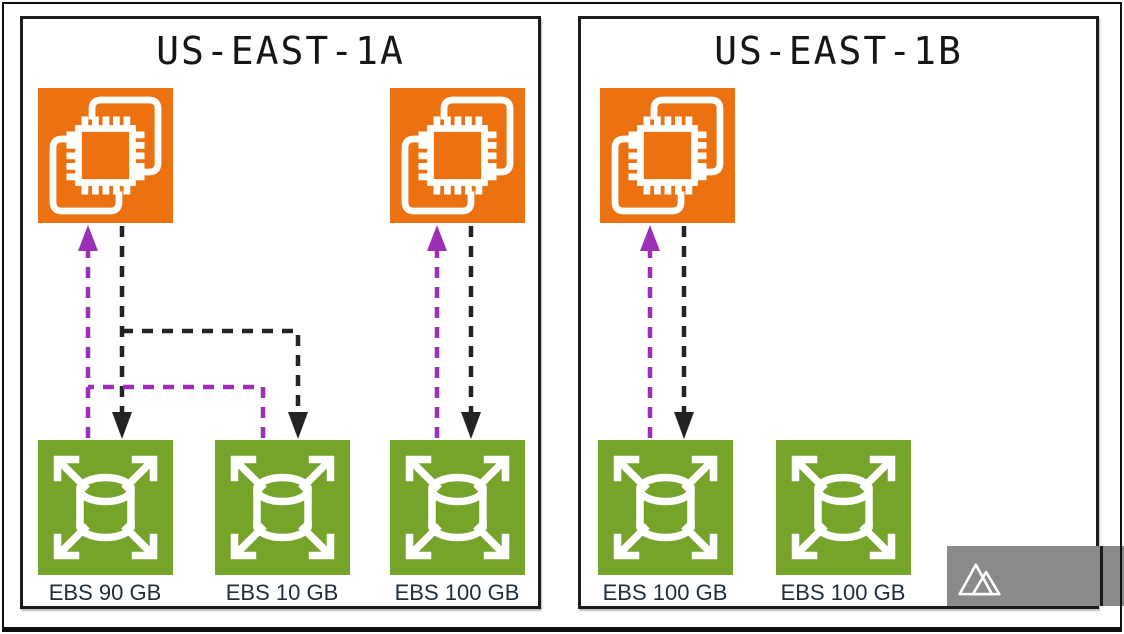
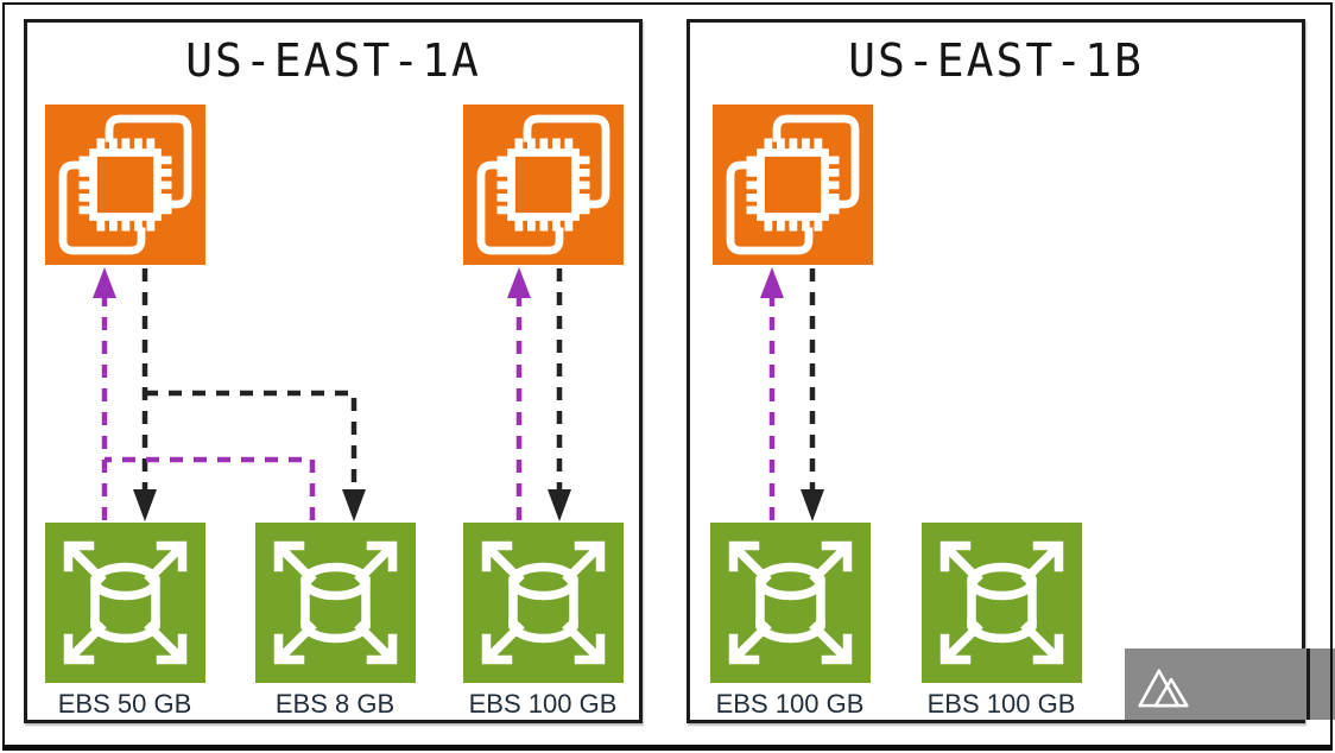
  US-EAST-1A
  US-EAST-1B
- EBS 90 GB
+ EBS 50 GB
- EBS 10 GB
+ EBS 8 GB
  EBS 100 GB
  EBS 100 GB
  EBS 100 GB
